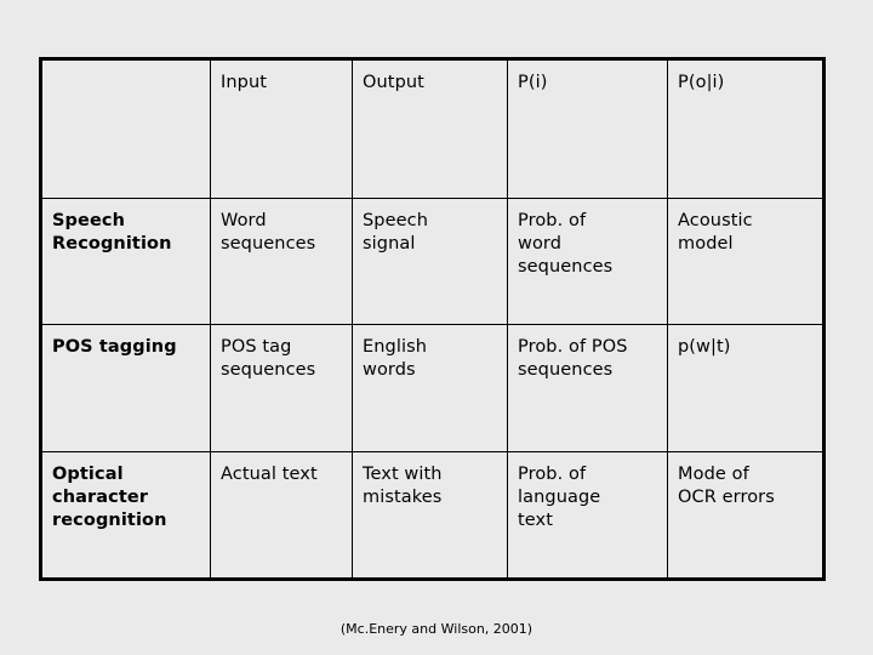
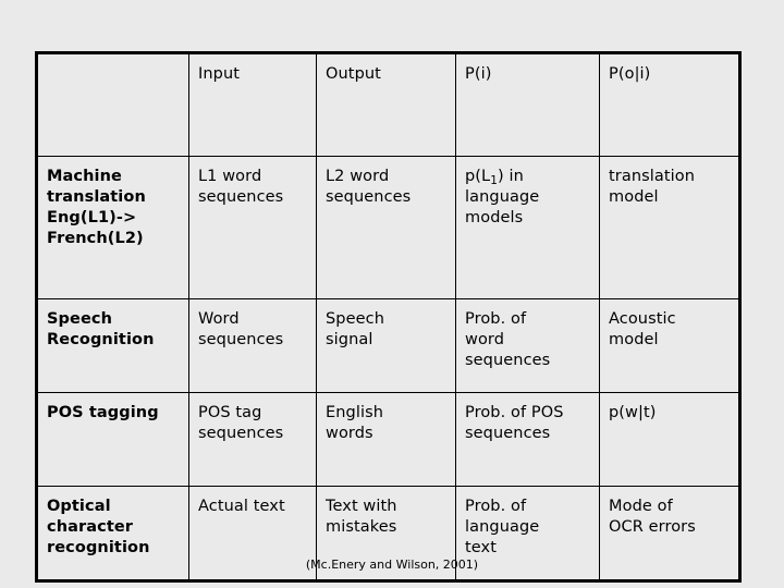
  	Input	Output	P(i)	P(o|i)
+ Machine translation Eng(L1)-> French(L2)	L1 word sequences	L2 word sequences	p(L1) in language models	translation model
  Speech Recognition	Word sequences	Speech signal	Prob. of word sequences	Acoustic model
  POS tagging	POS tag sequences	English words	Prob. of POS sequences	p(w|t)
  Optical character recognition	Actual text	Text with mistakes	Prob. of language text	Mode of OCR errors
  (Mc.Enery and Wilson, 2001)
